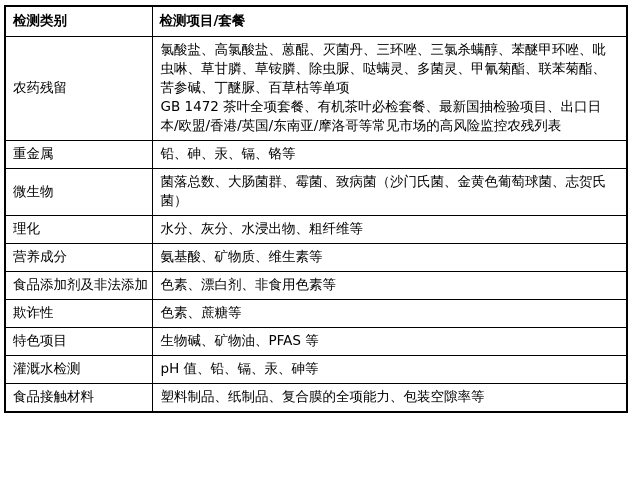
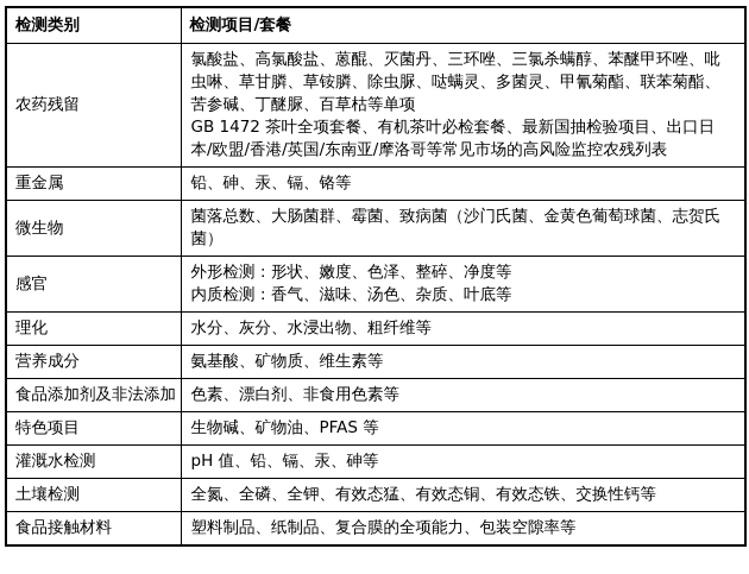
  检测类别	检测项目/套餐
  农药残留	氯酸盐、高氯酸盐、蒽醌、灭菌丹、三环唑、三氯杀螨醇、苯醚甲环唑、吡虫啉、草甘膦、草铵膦、除虫脲、哒螨灵、多菌灵、甲氰菊酯、联苯菊酯、苦参碱、丁醚脲、百草枯等单项 GB 1472 茶叶全项套餐、有机茶叶必检套餐、最新国抽检验项目、出口日本/欧盟/香港/英国/东南亚/摩洛哥等常见市场的高风险监控农残列表
  重金属	铅、砷、汞、镉、铬等
  微生物	菌落总数、大肠菌群、霉菌、致病菌（沙门氏菌、金黄色葡萄球菌、志贺氏菌）
+ 感官	外形检测：形状、嫩度、色泽、整碎、净度等 内质检测：香气、滋味、汤色、杂质、叶底等
  理化	水分、灰分、水浸出物、粗纤维等
  营养成分	氨基酸、矿物质、维生素等
  食品添加剂及非法添加	色素、漂白剂、非食用色素等
- 欺诈性	色素、蔗糖等
  特色项目	生物碱、矿物油、PFAS 等
  灌溉水检测	pH 值、铅、镉、汞、砷等
+ 土壤检测	全氮、全磷、全钾、有效态猛、有效态铜、有效态铁、交换性钙等
  食品接触材料	塑料制品、纸制品、复合膜的全项能力、包装空隙率等
